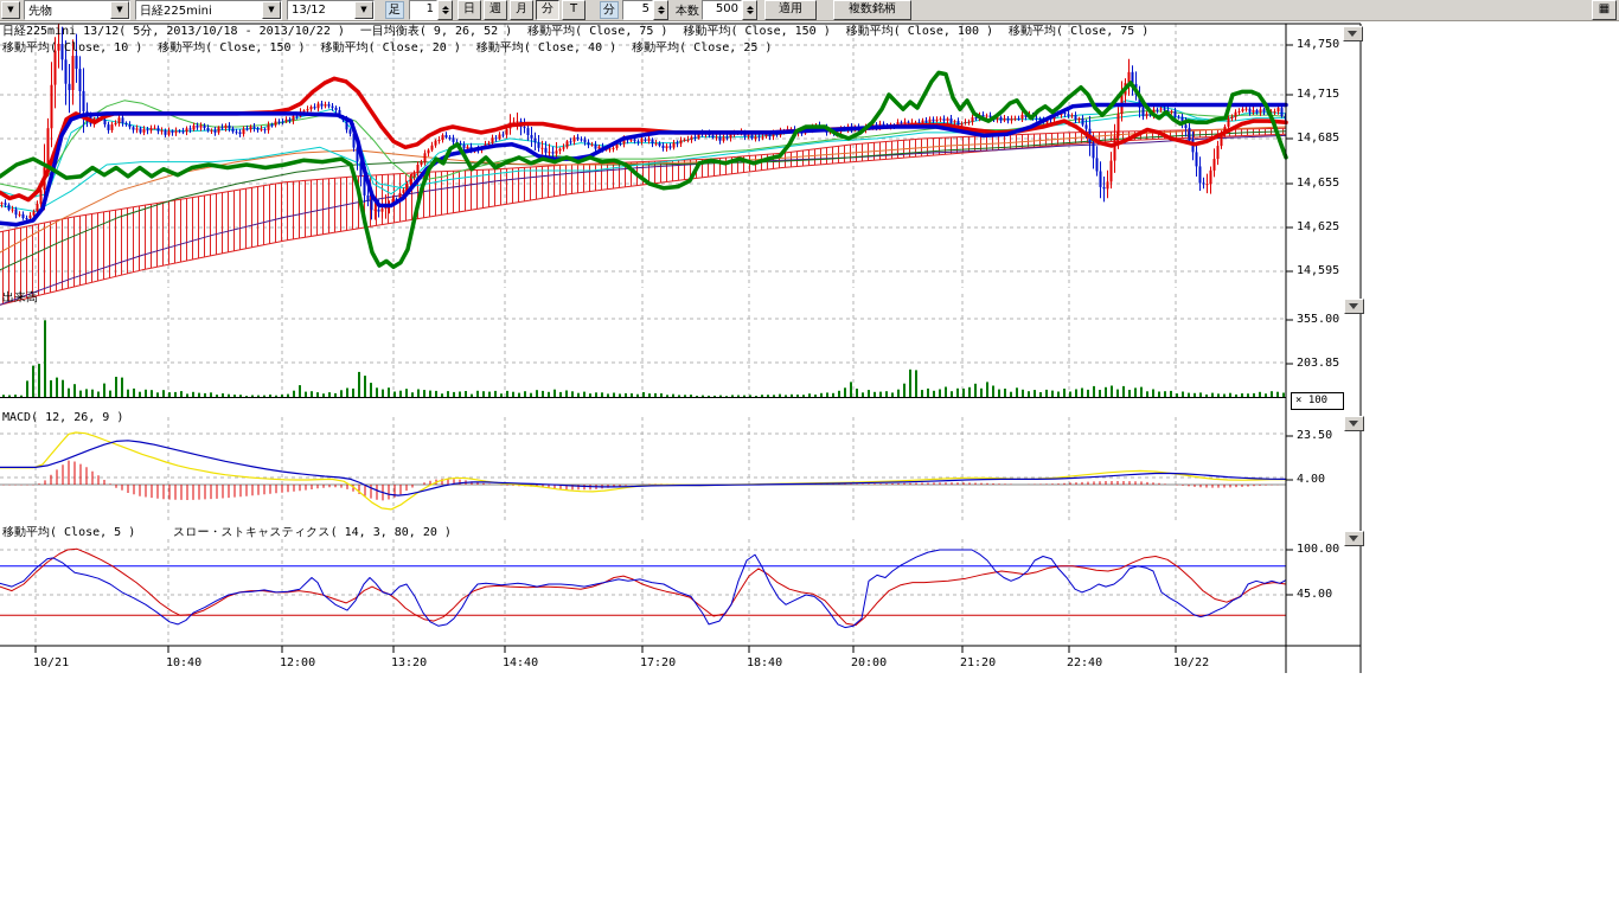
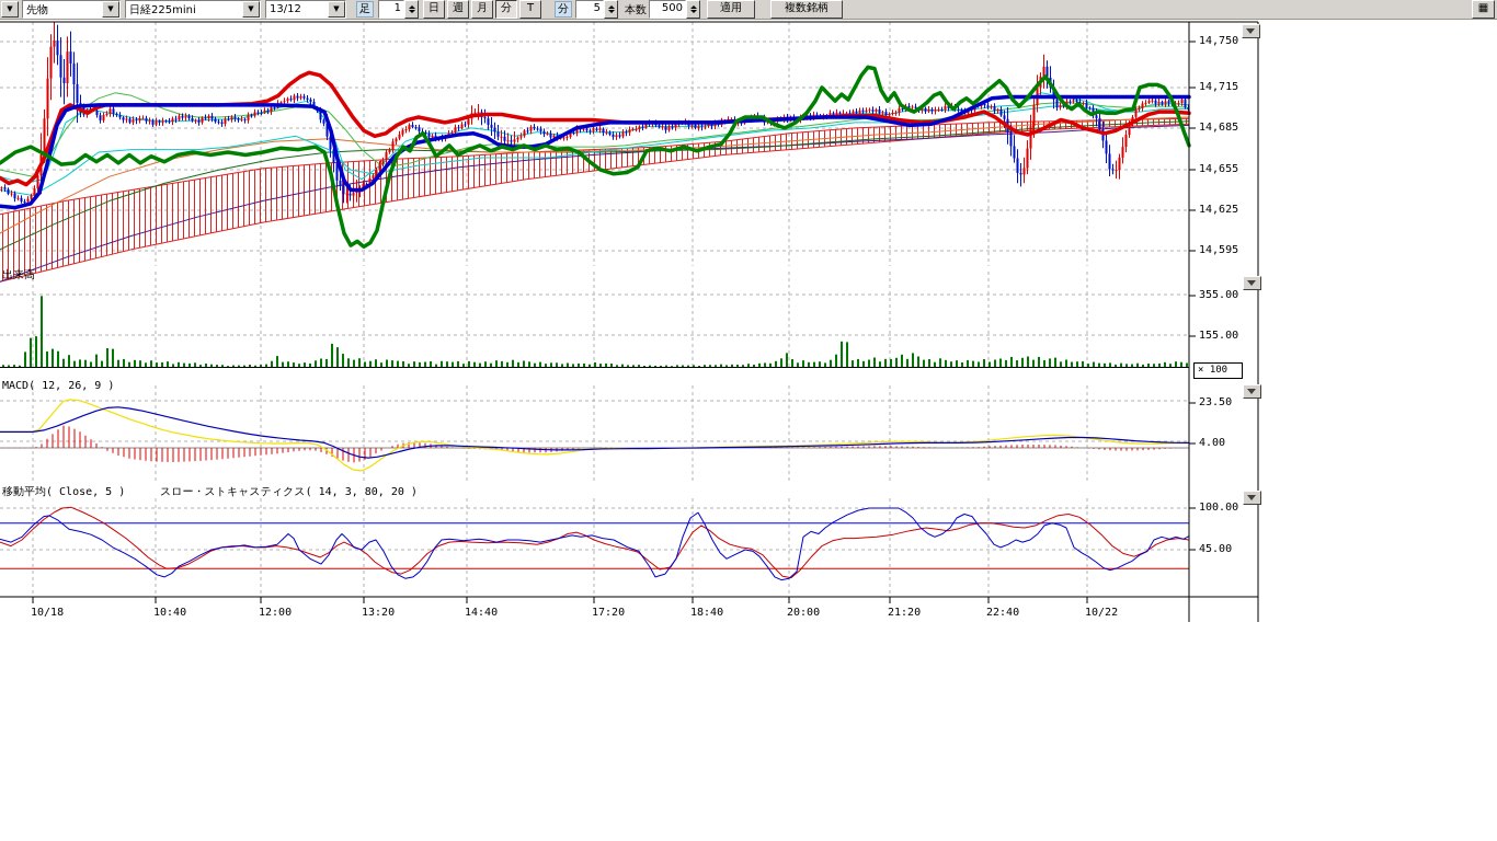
  ▼
  先物
  ▼
  日経225mini
  ▼
  13/12
  ▼
  足
  1
  日
  週
  月
  分
  T
  分
  5
  本数
  500
  適用
  複数銘柄
  ▦
- 日経225mini 13/12( 5分, 2013/10/18 - 2013/10/22 ) 一目均衡表( 9, 26, 52 ) 移動平均( Close, 75 ) 移動平均( Close, 150 ) 移動平均( Close, 100 ) 移動平均( Close, 75 )
- 移動平均( Close, 10 ) 移動平均( Close, 150 ) 移動平均( Close, 20 ) 移動平均( Close, 40 ) 移動平均( Close, 25 )
  出来高
  MACD( 12, 26, 9 )
  移動平均( Close, 5 )
  スロー・ストキャスティクス( 14, 3, 80, 20 )
  × 100
  14,750
  14,715
  14,685
  14,655
  14,625
  14,595
  355.00
- 203.85
+ 155.00
  23.50
  4.00
  100.00
  45.00
- 10/21
+ 10/18
  10:40
  12:00
  13:20
  14:40
  17:20
  18:40
  20:00
  21:20
  22:40
  10/22
